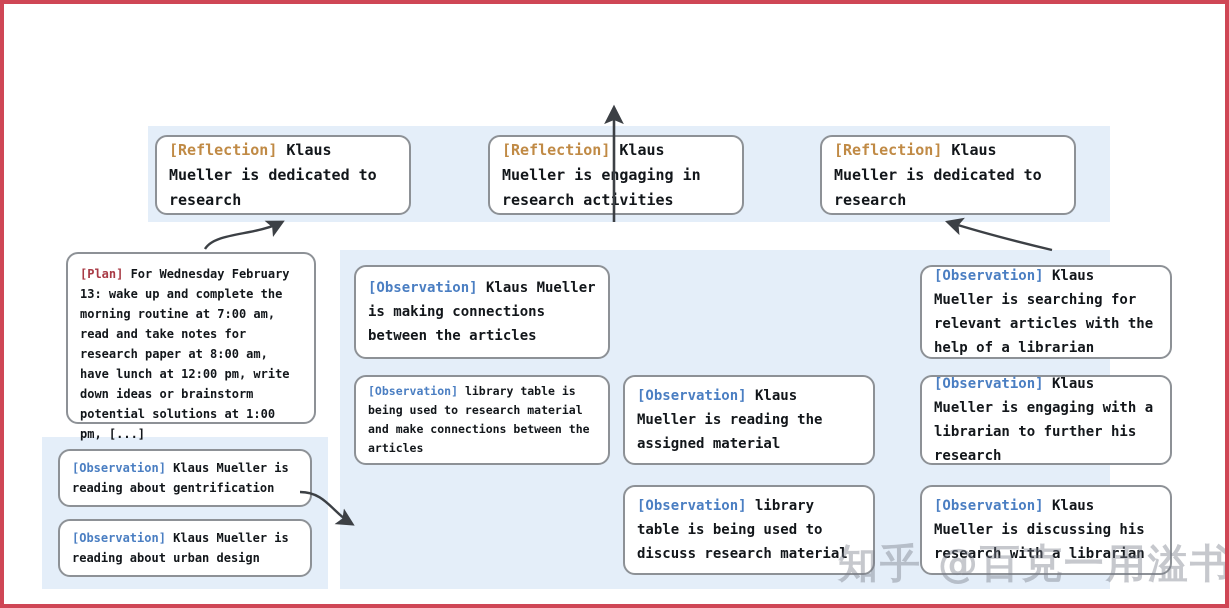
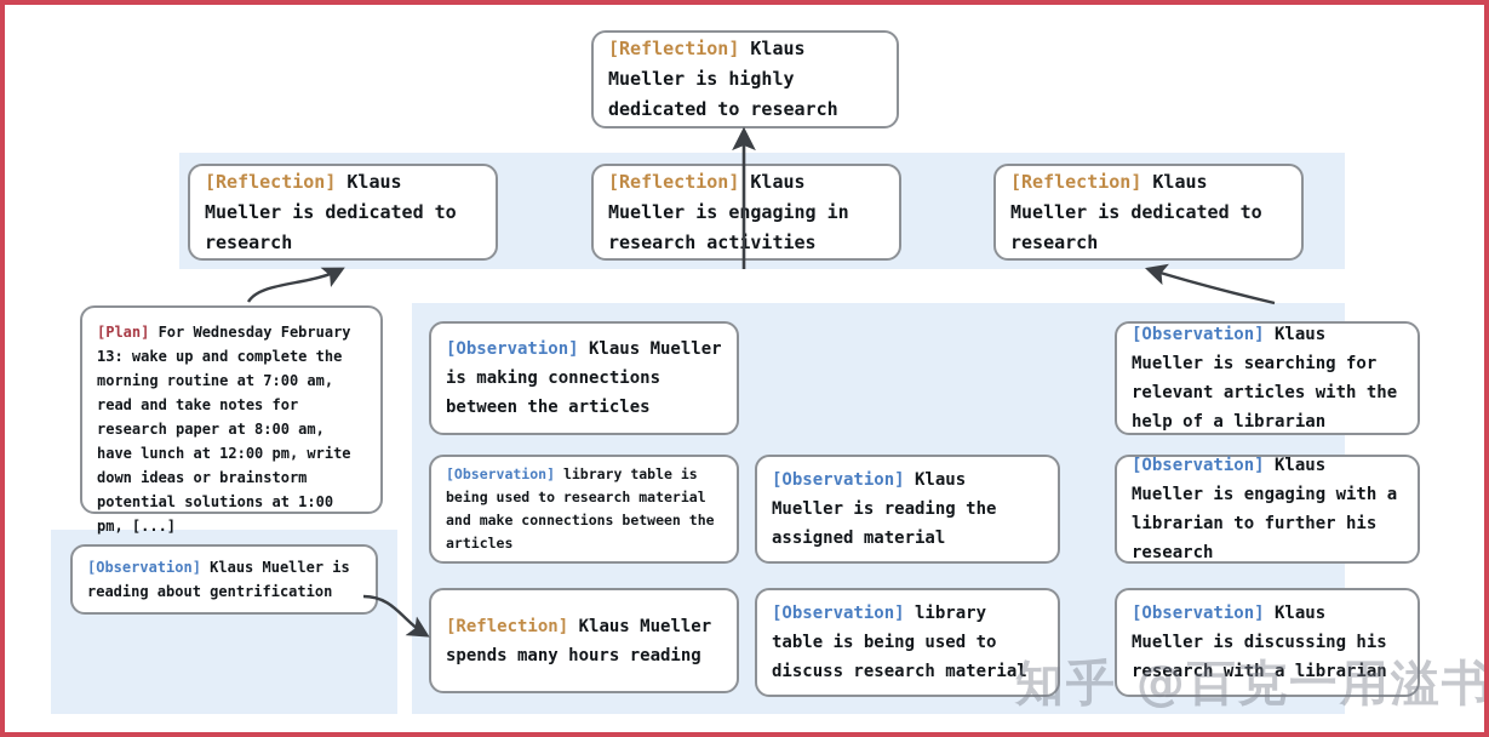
+ [Reflection] Klaus Mueller is highly dedicated to research
  [Reflection] Klaus Mueller is dedicated to research
  [Reflection] Klaus Mueller is egaging in research actvities
  [Reflection] Klaus Mueller is dedicated to research
  [Plan] For Wednesday February 13: wake up and complete the morning routine at 7:00 am, read and take notes for research paper at 8:00 am, have lunch at 12:00 pm, write down ideas or brainstorm potential solutions at 1:00 pm, [...]
  [Observation] Klaus Mueller is reading about gentrification
- [Observation] Klaus Mueller is reading about urban design
  [Observation] Klaus Mueller is making connections between the articles
  [Observation] library table is being used to research material and make connections between the articles
+ [Reflection] Klaus Mueller spends many hours reading
  [Observation] Klaus Mueller is reading the assigned material
  [Observation] library table is being used to discuss research material
  [Observation] Klaus Mueller is searching for relevant articles with the help of a librarian
  [Observation] Klaus Mueller is engaging with a librarian to further his research
  [Observation] Klaus Mueller is discussing his research with a librarian
  知乎 @百克一用溢书
